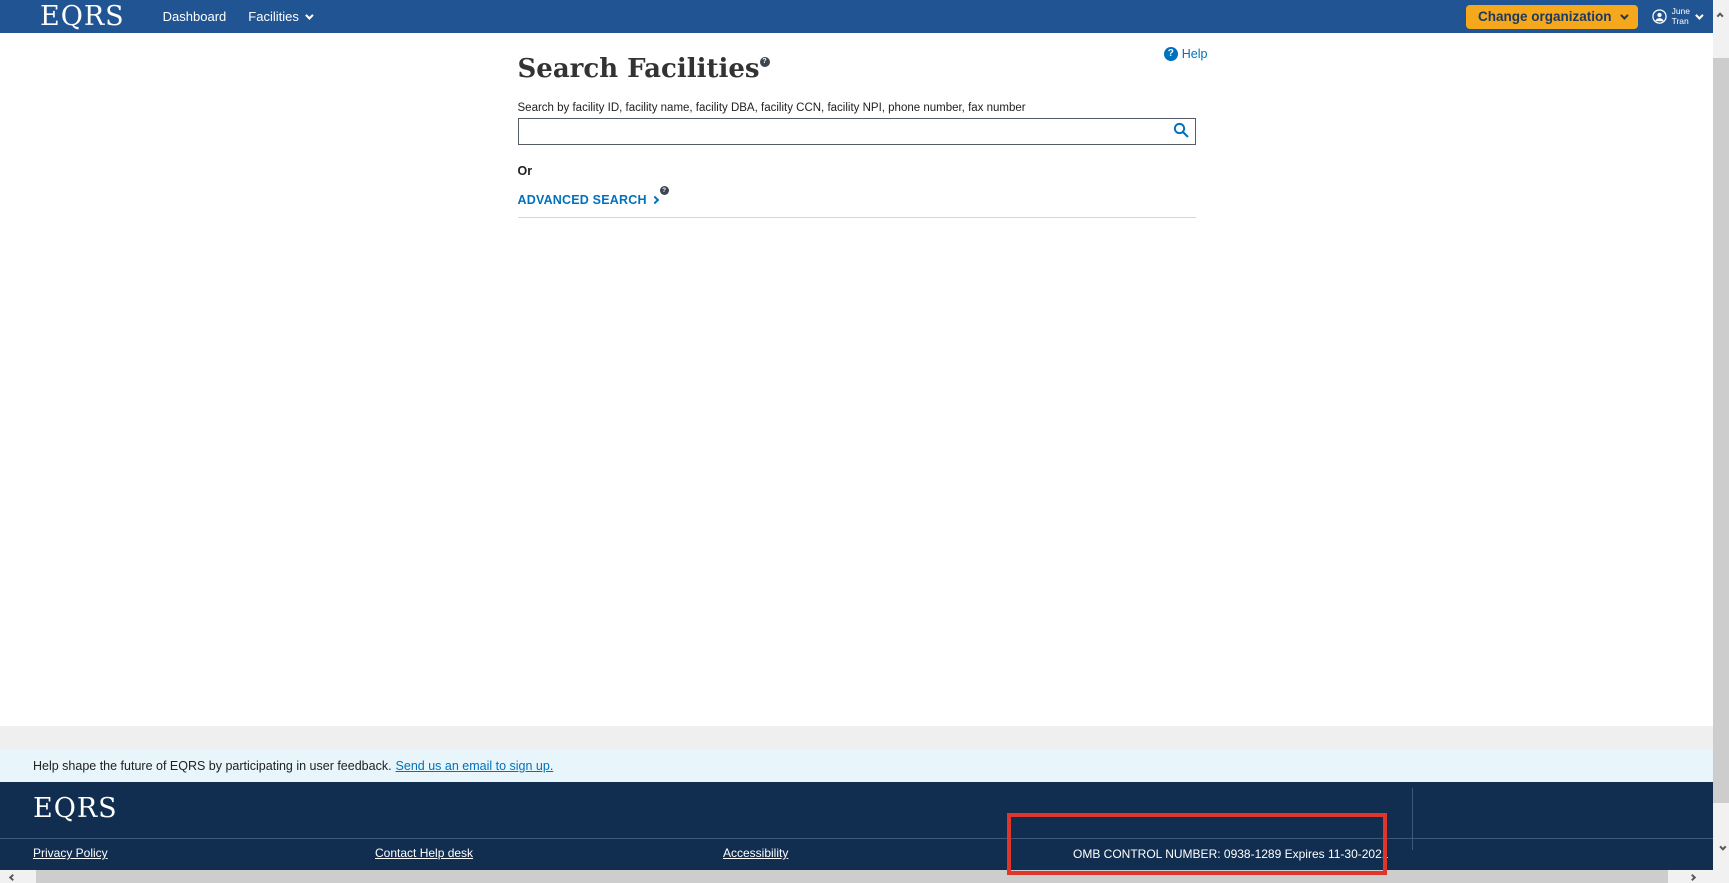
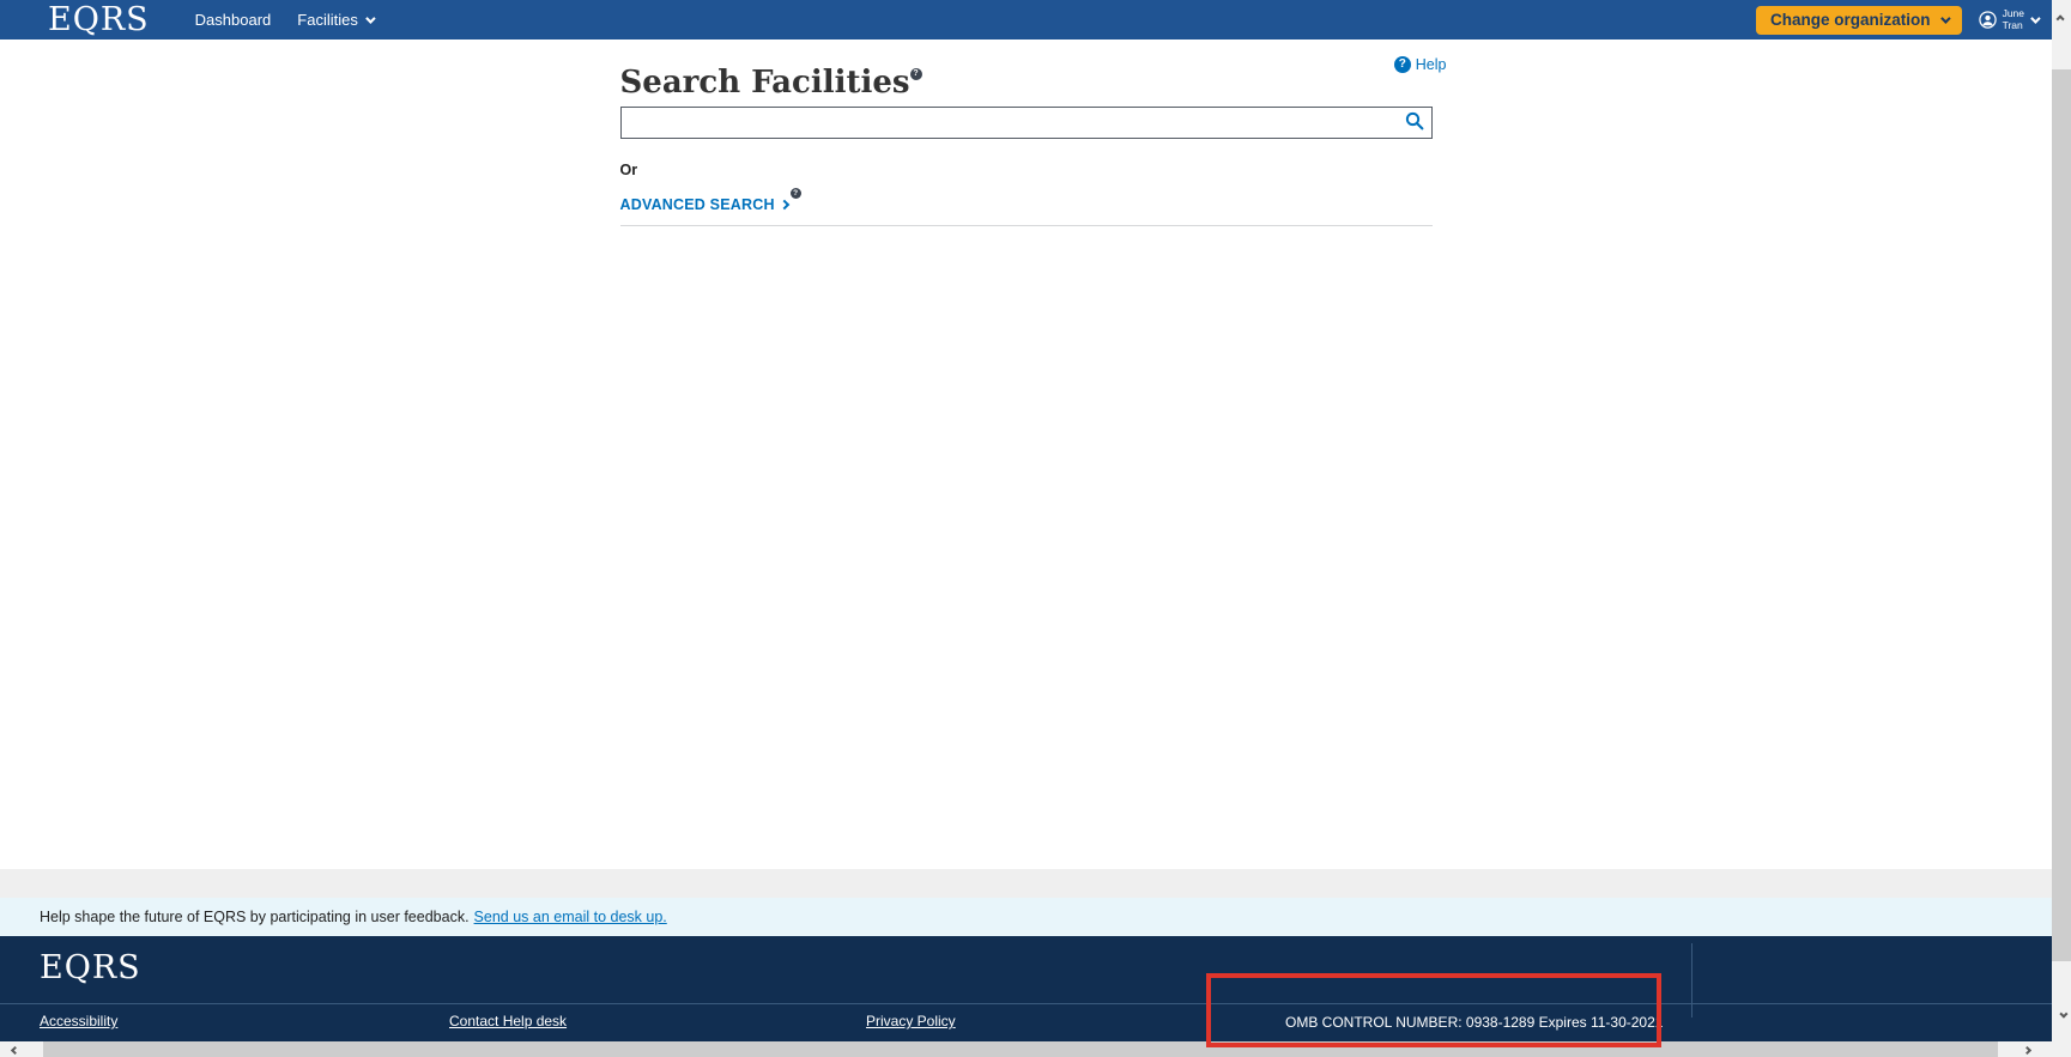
  EQRS
  Dashboard
  Facilities
  Change organization
  June
  Tran
  Search Facilities
  ?
  Help
- Search by facility ID, facility name, facility DBA, facility CCN, facility NPI, phone number, fax number
  Or
  ADVANCED SEARCH
  Help shape the future of EQRS by participating in user feedback.
- Send us an email to sign up.
+ Send us an email to desk up.
  EQRS
- Privacy Policy
+ Accessibility
  Contact Help desk
- Accessibility
+ Privacy Policy
  OMB CONTROL NUMBER: 0938-1289 Expires 11-30-2021
